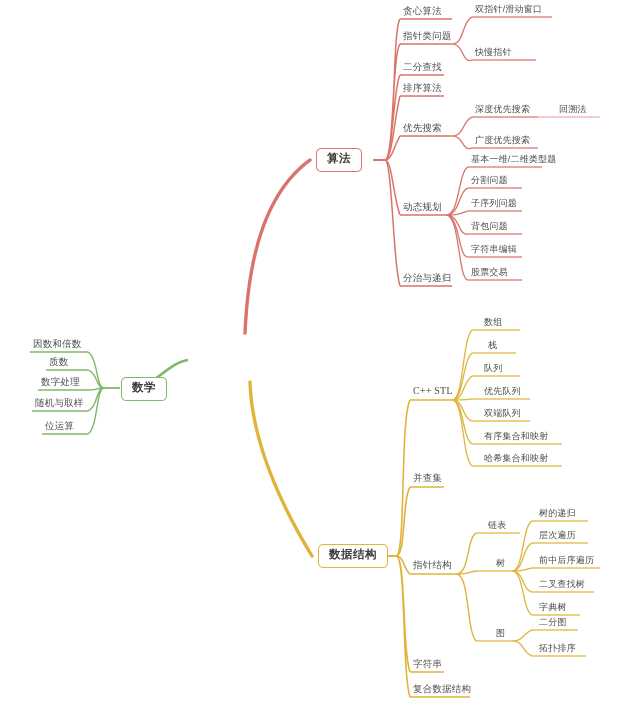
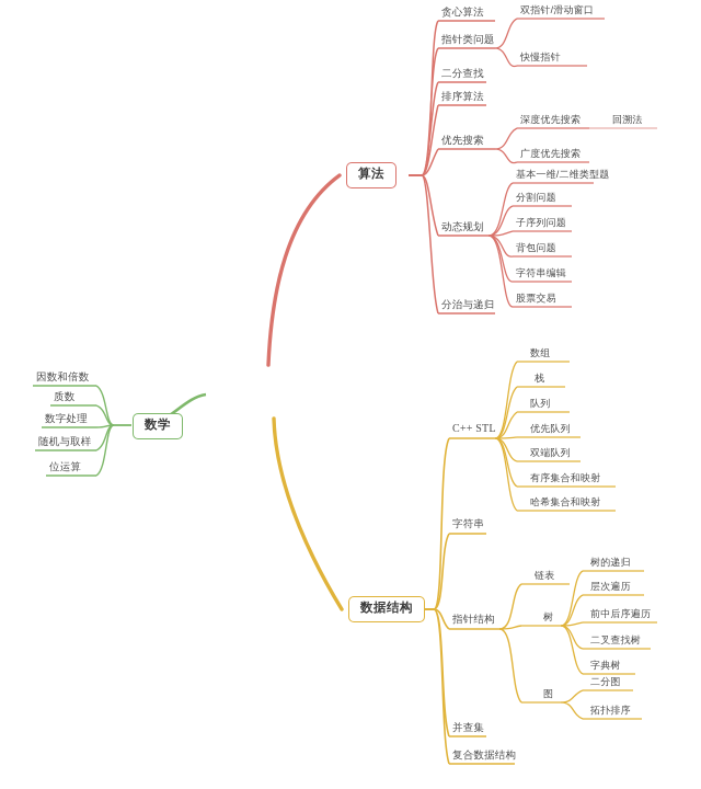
  算法
  贪心算法
  指针类问题
  双指针/滑动窗口
  快慢指针
  二分查找
  排序算法
  优先搜索
  深度优先搜索
  回溯法
  广度优先搜索
  动态规划
  基本一维/二维类型题
  分割问题
  子序列问题
  背包问题
  字符串编辑
  股票交易
  分治与递归
  数学
  因数和倍数
  质数
  数字处理
  随机与取样
  位运算
  数据结构
  C++ STL
  数组
  栈
  队列
  优先队列
  双端队列
  有序集合和映射
  哈希集合和映射
- 并查集
+ 字符串
  指针结构
  链表
  树
  树的递归
  层次遍历
  前中后序遍历
  二叉查找树
  字典树
  图
  二分图
  拓扑排序
- 字符串
+ 并查集
  复合数据结构
